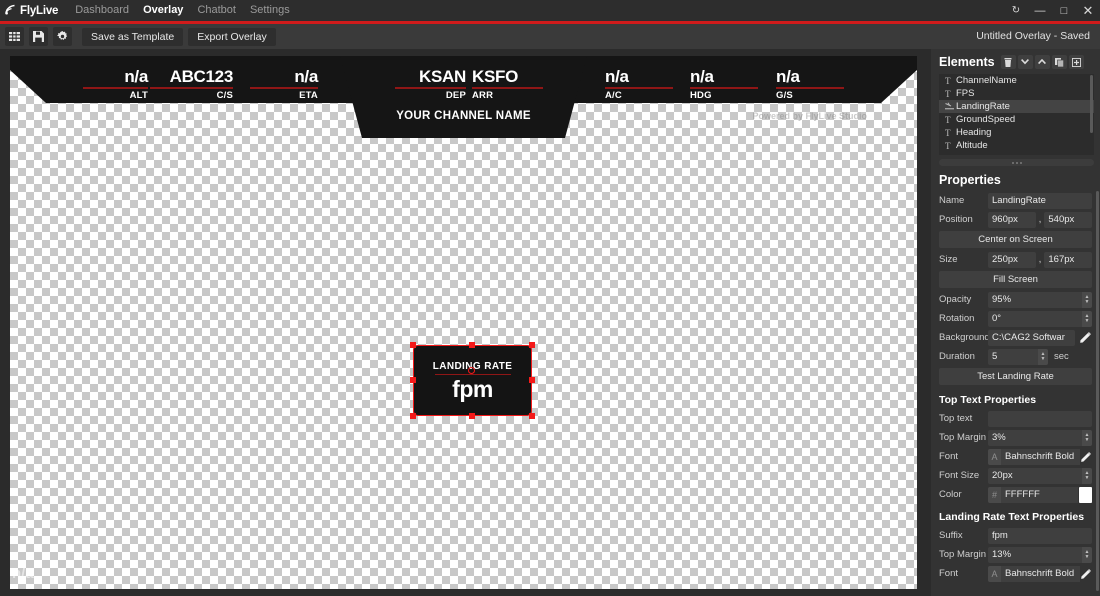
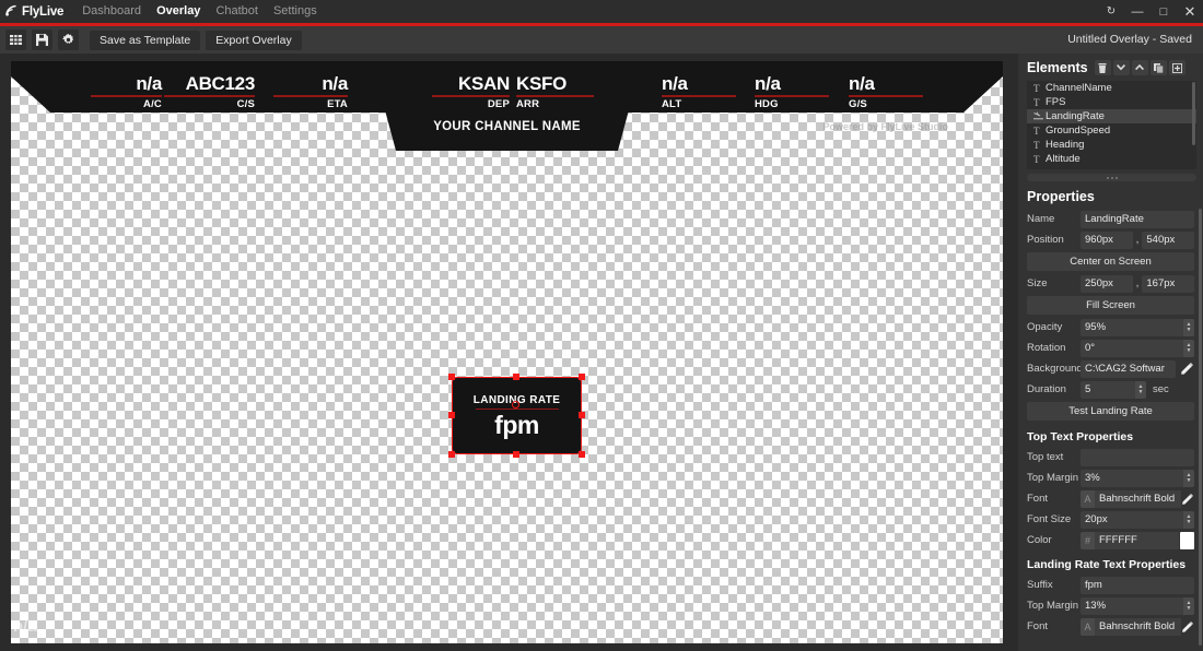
  FlyLive
  Dashboard
  Overlay
  Chatbot
  Settings
  ↻
  —
  □
  ✕
  Save as Template
  Export Overlay
  Untitled Overlay - Saved
  n/a
- ALT
+ A/C
  ABC123
  C/S
  n/a
  ETA
  KSAN
  DEP
  KSFO
  ARR
  n/a
- A/C
+ ALT
  n/a
  HDG
  n/a
  G/S
  YOUR CHANNEL NAME
  Powered by FlyLive Studio
  n/a
  LANDING RATE
  fpm
  Elements
  T
  ChannelName
  T
  FPS
  LandingRate
  T
  GroundSpeed
  T
  Heading
  T
  Altitude
  Properties
  Name
  LandingRate
  Position
  960px
  ,
  540px
  Center on Screen
  Size
  250px
  ,
  167px
  Fill Screen
  Opacity
  95%
  Rotation
  0°
  Backgroun
  C:\CAG2 Softwar
  Duration
  5
  sec
  Test Landing Rate
  Top Text Properties
  Top text
  Top Margin
  3%
  Font
  A
  Bahnschrift Bold
  Font Size
  20px
  Color
  #
  FFFFFF
  Landing Rate Text Properties
  Suffix
  fpm
  Top Margin
  13%
  Font
  A
  Bahnschrift Bold
